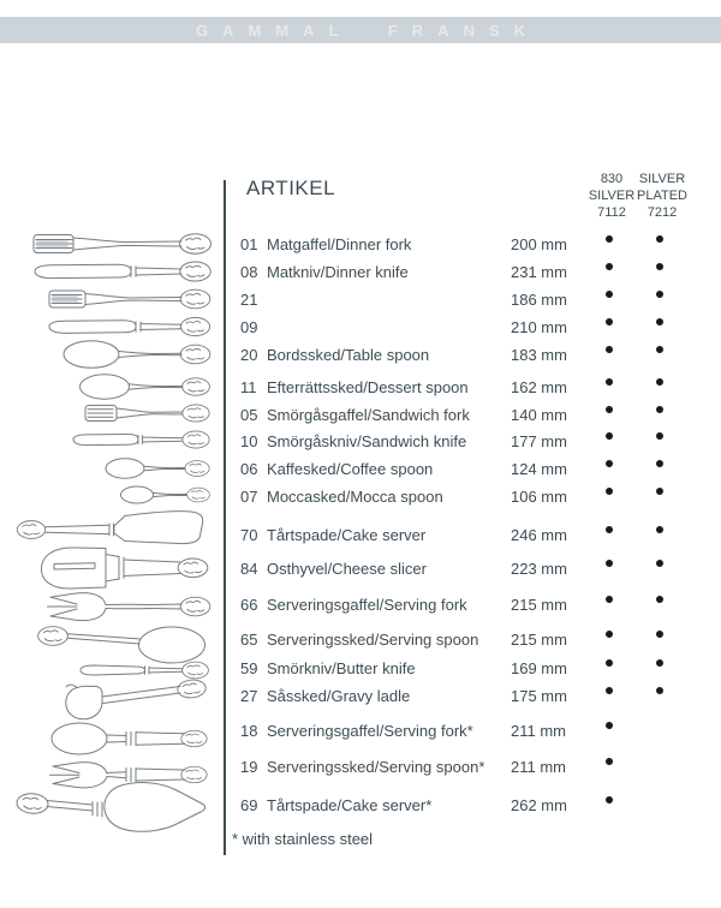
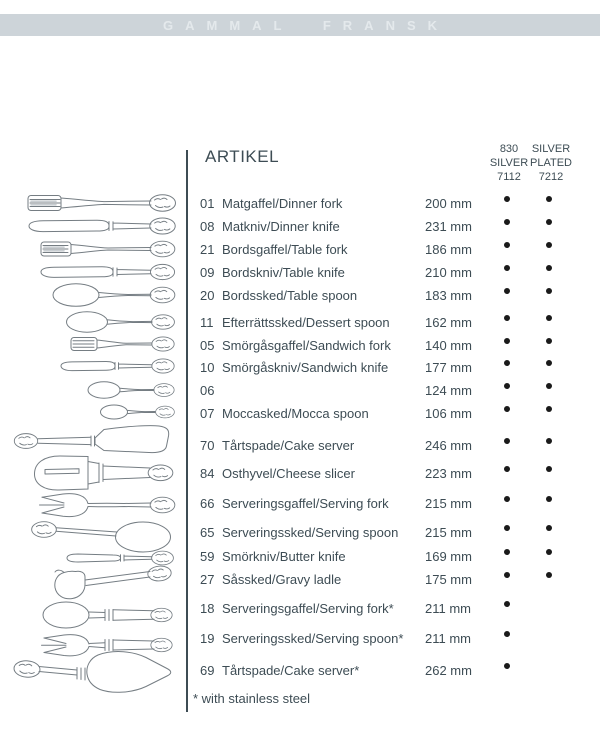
  ARTIKEL
  830
  SILVER
  7112
  SILVER
  PLATED
  7212
  01
  Matgaffel/Dinner fork
  200 mm
  08
  Matkniv/Dinner knife
  231 mm
  21
+ Bordsgaffel/Table fork
  186 mm
  09
+ Bordskniv/Table knife
  210 mm
  20
  Bordssked/Table spoon
  183 mm
  11
  Efterrättssked/Dessert spoon
  162 mm
  05
  Smörgåsgaffel/Sandwich fork
  140 mm
  10
  Smörgåskniv/Sandwich knife
  177 mm
  06
- Kaffesked/Coffee spoon
  124 mm
  07
  Moccasked/Mocca spoon
  106 mm
  70
  Tårtspade/Cake server
  246 mm
  84
  Osthyvel/Cheese slicer
  223 mm
  66
  Serveringsgaffel/Serving fork
  215 mm
  65
  Serveringssked/Serving spoon
  215 mm
  59
  Smörkniv/Butter knife
  169 mm
  27
  Såssked/Gravy ladle
  175 mm
  18
  Serveringsgaffel/Serving fork*
  211 mm
  19
  Serveringssked/Serving spoon*
  211 mm
  69
  Tårtspade/Cake server*
  262 mm
  * with stainless steel
